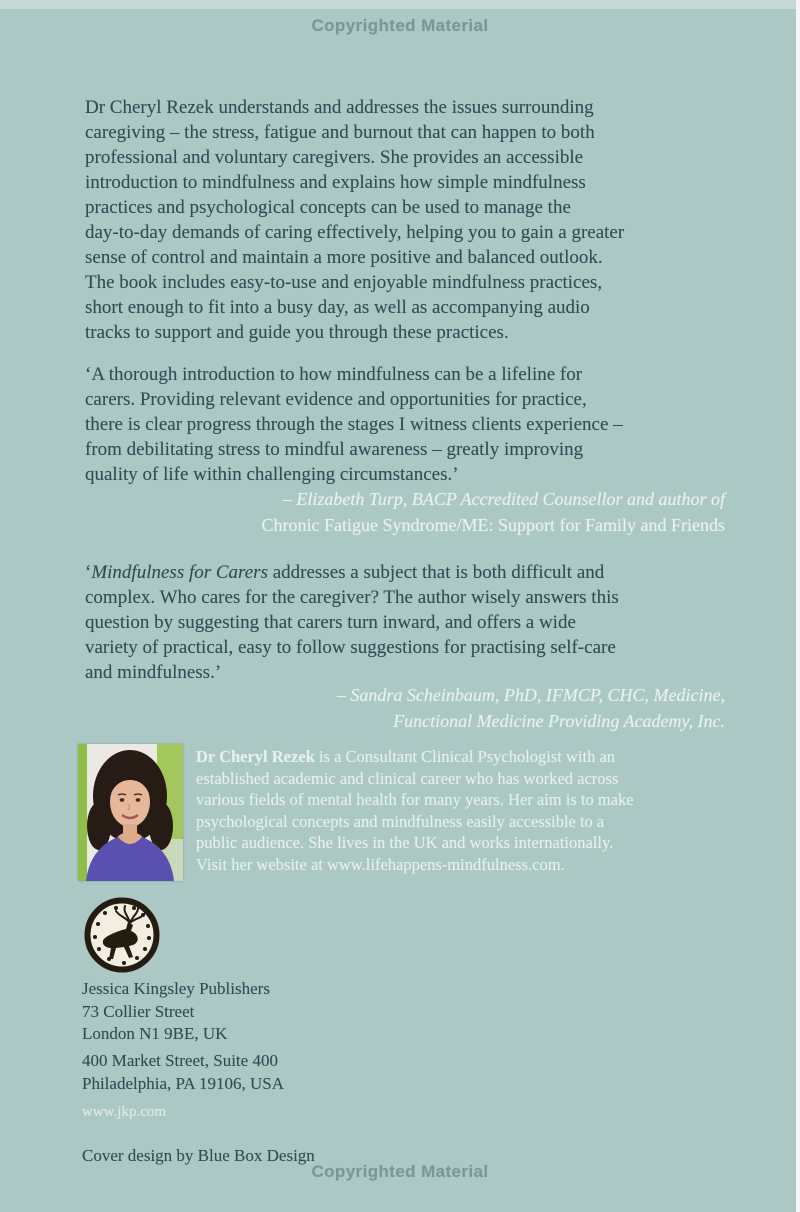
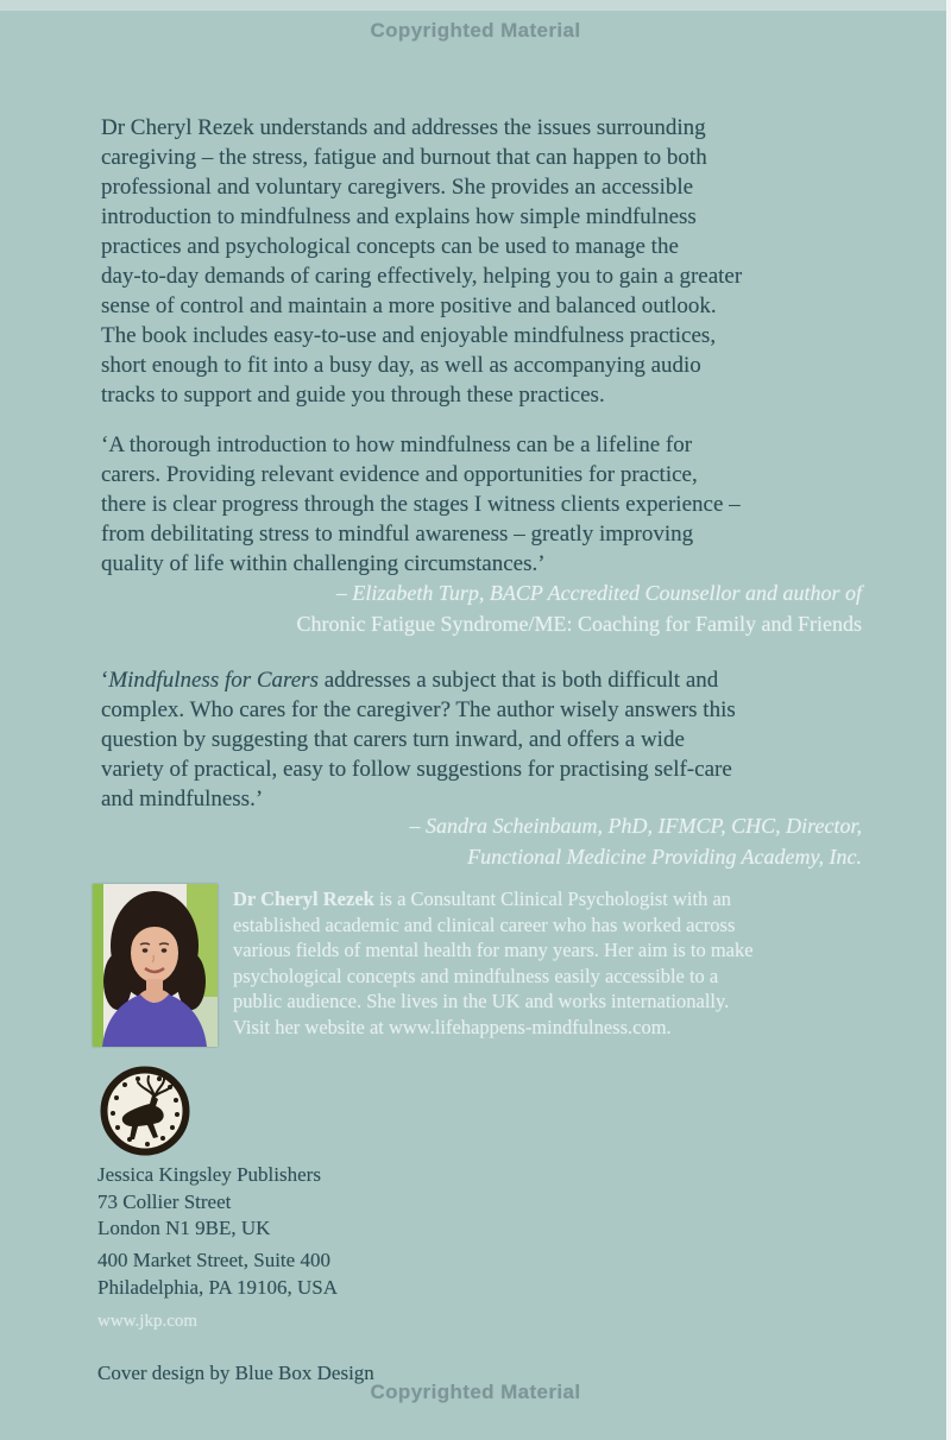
  Copyrighted Material
  Dr Cheryl Rezek understands and addresses the issues surrounding
  caregiving – the stress, fatigue and burnout that can happen to both
  professional and voluntary caregivers. She provides an accessible
  introduction to mindfulness and explains how simple mindfulness
  practices and psychological concepts can be used to manage the
  day-to-day demands of caring effectively, helping you to gain a greater
  sense of control and maintain a more positive and balanced outlook.
  The book includes easy-to-use and enjoyable mindfulness practices,
  short enough to fit into a busy day, as well as accompanying audio
  tracks to support and guide you through these practices.
  ‘A thorough introduction to how mindfulness can be a lifeline for
  carers. Providing relevant evidence and opportunities for practice,
  there is clear progress through the stages I witness clients experience –
  from debilitating stress to mindful awareness – greatly improving
  quality of life within challenging circumstances.’
  – Elizabeth Turp, BACP Accredited Counsellor and author of
- Chronic Fatigue Syndrome/ME: Support for Family and Friends
+ Chronic Fatigue Syndrome/ME: Coaching for Family and Friends
  ‘Mindfulness for Carers addresses a subject that is both difficult and
  complex. Who cares for the caregiver? The author wisely answers this
  question by suggesting that carers turn inward, and offers a wide
  variety of practical, easy to follow suggestions for practising self-care
  and mindfulness.’
- – Sandra Scheinbaum, PhD, IFMCP, CHC, Medicine,
+ – Sandra Scheinbaum, PhD, IFMCP, CHC, Director,
  Functional Medicine Providing Academy, Inc.
  Dr Cheryl Rezek is a Consultant Clinical Psychologist with an
  established academic and clinical career who has worked across
  various fields of mental health for many years. Her aim is to make
  psychological concepts and mindfulness easily accessible to a
  public audience. She lives in the UK and works internationally.
  Visit her website at www.lifehappens-mindfulness.com.
  Jessica Kingsley Publishers
  73 Collier Street
  London N1 9BE, UK
  400 Market Street, Suite 400
  Philadelphia, PA 19106, USA
  www.jkp.com
  Cover design by Blue Box Design
  Copyrighted Material
